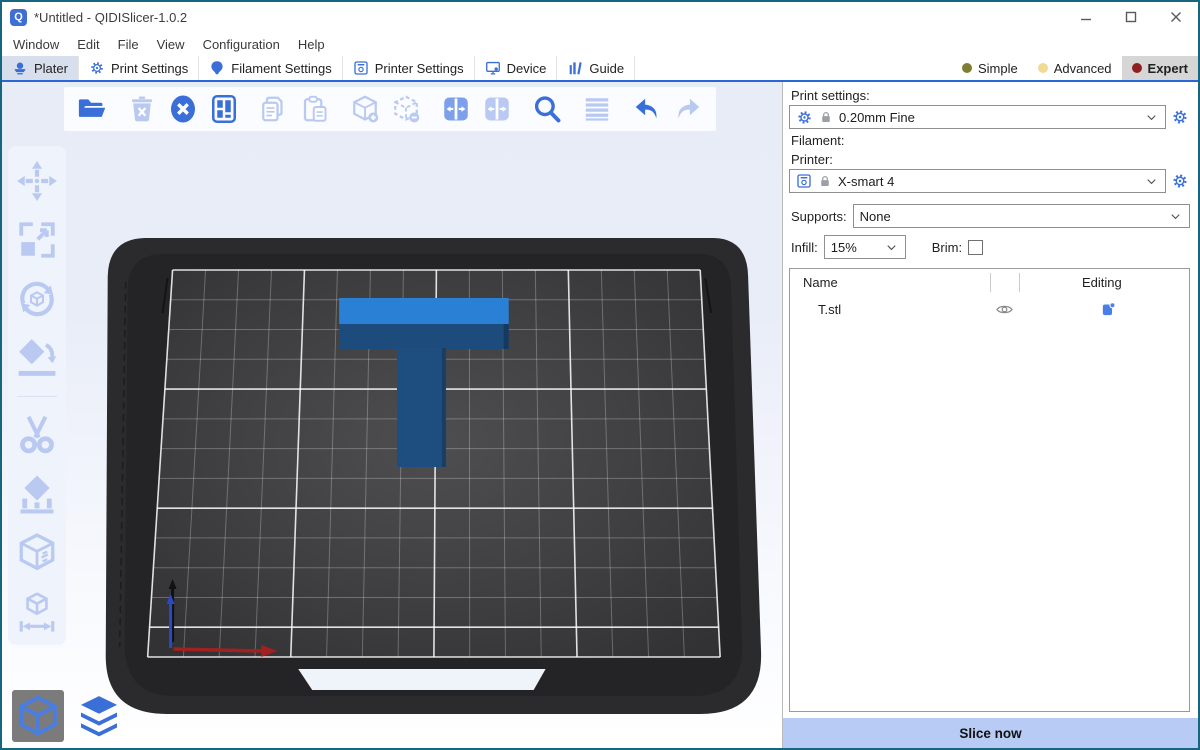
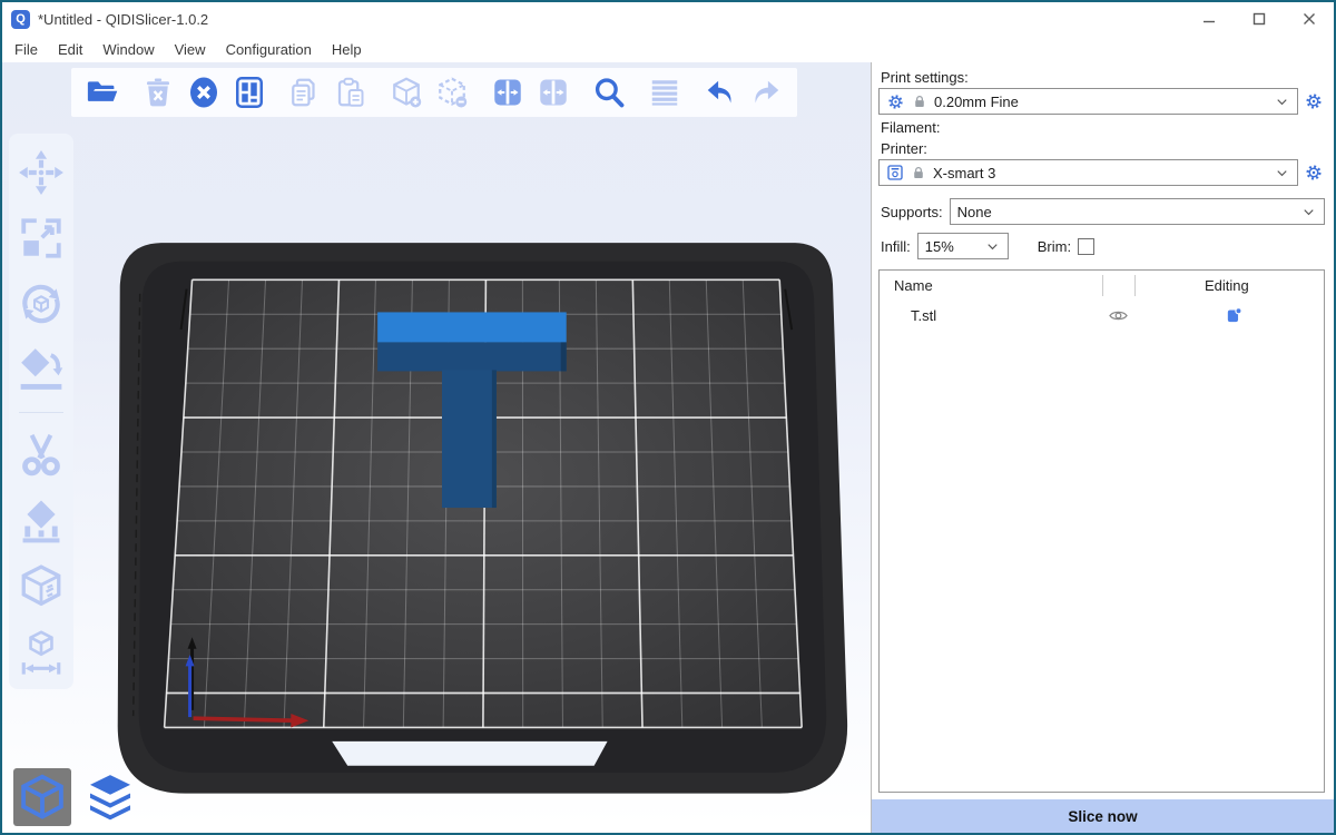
  Q
  *Untitled - QIDISlicer-1.0.2
- Window
+ File
  Edit
- File
+ Window
  View
  Configuration
  Help
- Plater
- Print Settings
- Filament Settings
- Printer Settings
- Device
- Guide
- Simple
- Advanced
- Expert
  Print settings:
  0.20mm Fine
  Filament:
  Printer:
- X-smart 4
+ X-smart 3
  Supports:
  None
  Infill:
  15%
  Brim:
  Name
  Editing
  T.stl
  Slice now
